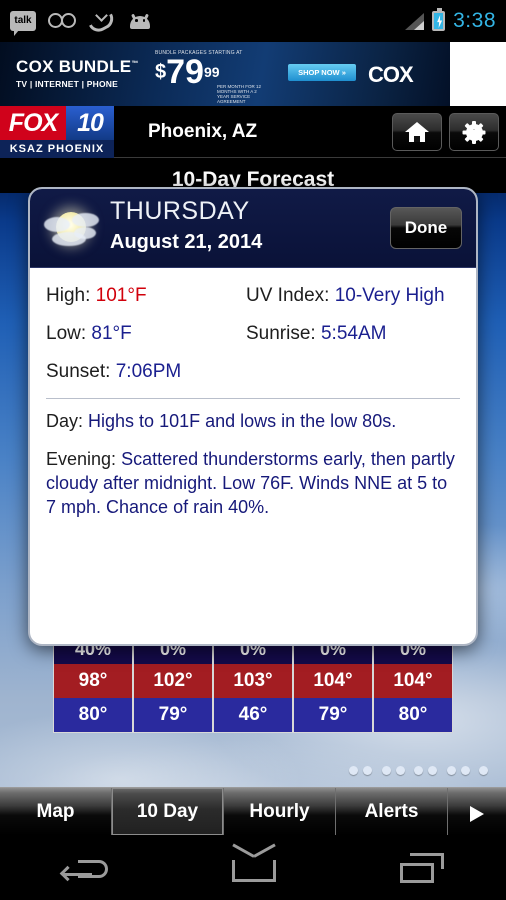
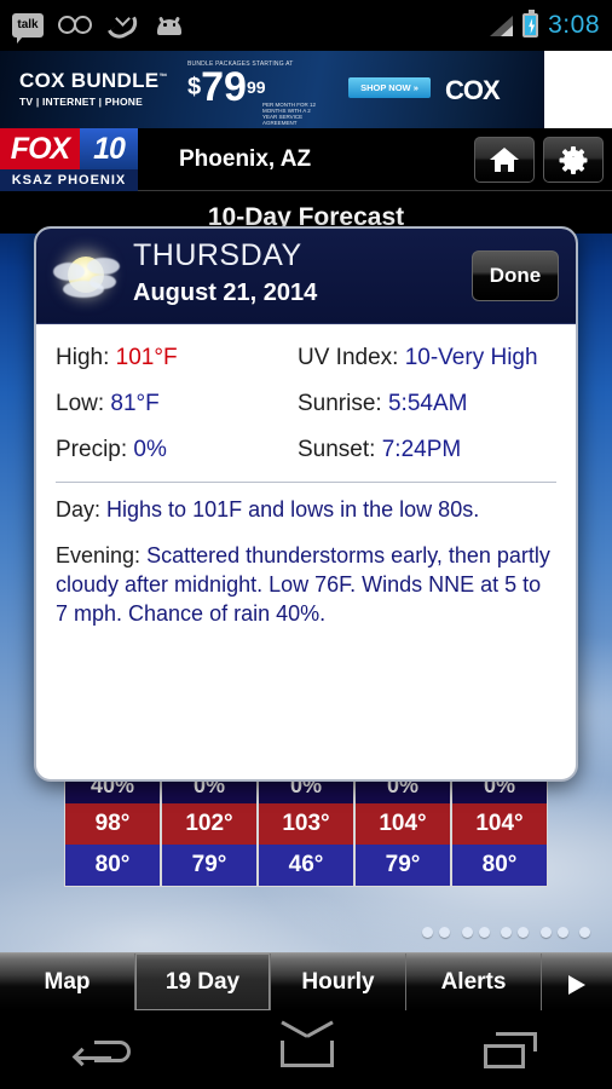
  talk
- 3:38
+ 3:08
  COX BUNDLE
  TV | INTERNET | PHONE
  $7999
  SHOP NOW »
  COX
  FOX
  10
  KSAZ PHOENIX
  Phoenix, AZ
  10-Day Forecast
  40%
  98°
  80°
  0%
  102°
  79°
  0%
  103°
  46°
  0%
  104°
  79°
  0%
  104°
  80°
  THURSDAY
  August 21, 2014
  Done
  High: 101°F
  UV Index: 10-Very High
  Low: 81°F
  Sunrise: 5:54AM
+ Precip: 0%
- Sunset: 7:06PM
+ Sunset: 7:24PM
  Day: Highs to 101F and lows in the low 80s.
  Evening: Scattered thunderstorms early, then partly cloudy after midnight. Low 76F. Winds NNE at 5 to 7 mph. Chance of rain 40%.
  Map
- 10 Day
+ 19 Day
  Hourly
  Alerts
